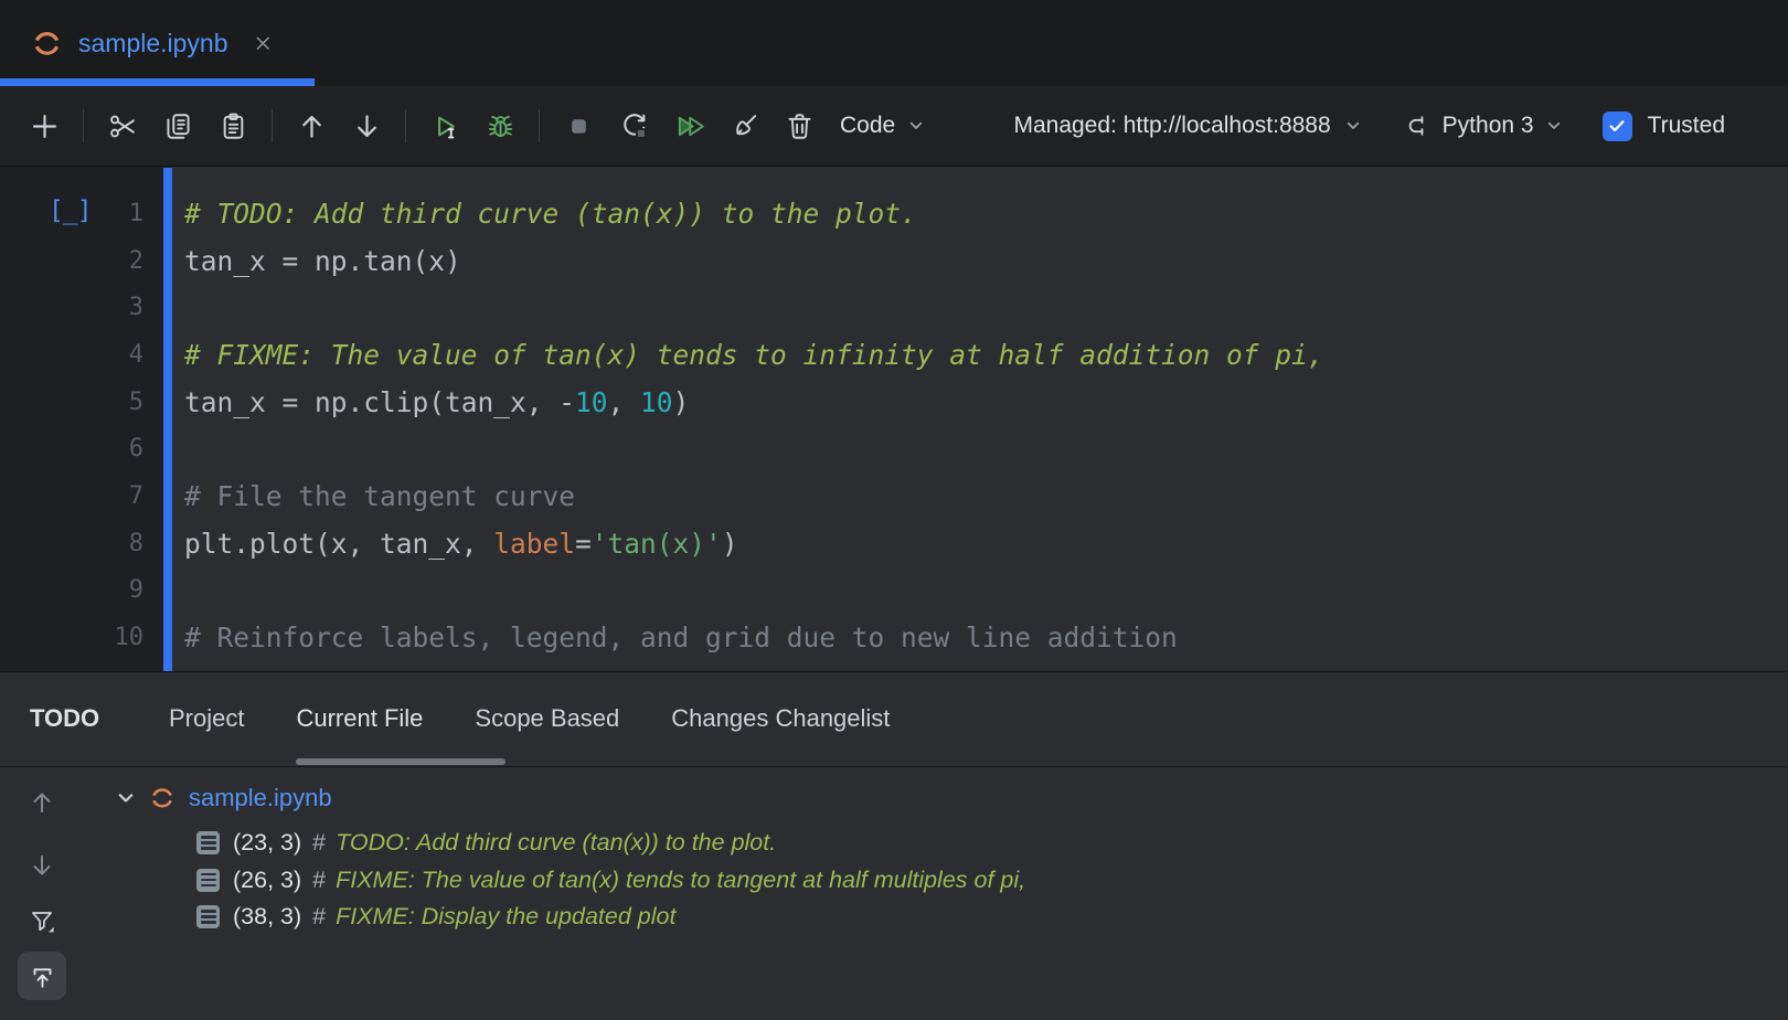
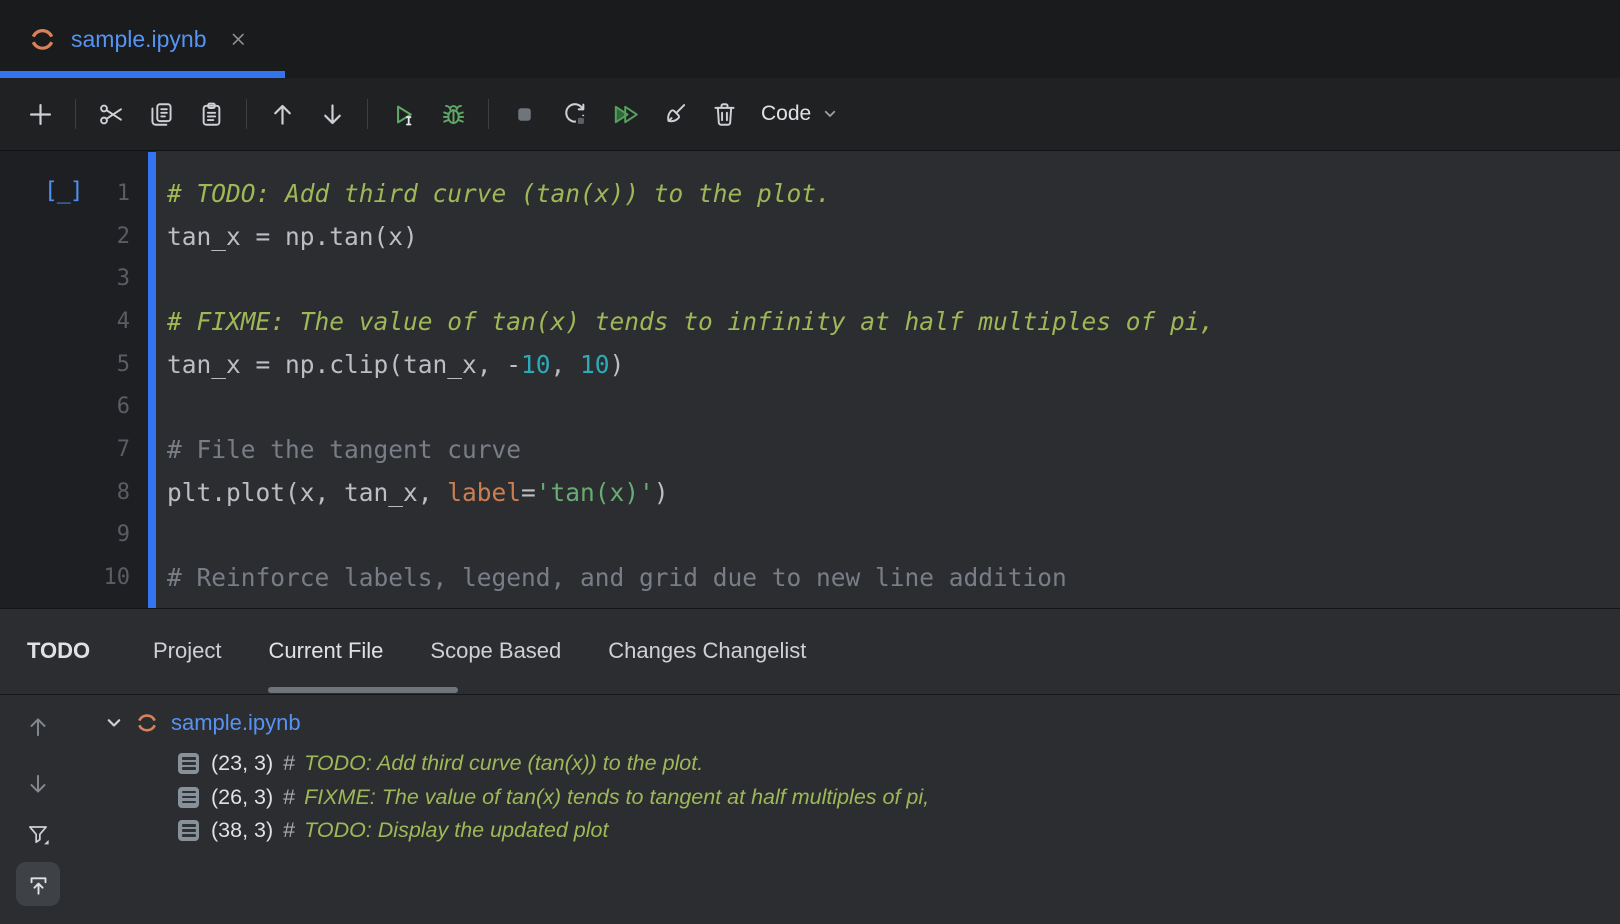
  sample.ipynb
  Code
- Managed: http://localhost:8888
- Python 3
- Trusted
  [_]
  1
  # TODO: Add third curve (tan(x)) to the plot.
  2
  tan_x = np.tan(x)
  3
  4
- # FIXME: The value of tan(x) tends to infinity at half addition of pi,
+ # FIXME: The value of tan(x) tends to infinity at half multiples of pi,
  5
  tan_x = np.clip(tan_x, -10, 10)
  6
  7
  # File the tangent curve
  8
  plt.plot(x, tan_x, label='tan(x)')
  9
  10
  # Reinforce labels, legend, and grid due to new line addition
  TODO
  Project
  Current File
  Scope Based
  Changes Changelist
  sample.ipynb
  (23, 3)
  #
  TODO: Add third curve (tan(x)) to the plot.
  (26, 3)
  #
  FIXME: The value of tan(x) tends to tangent at half multiples of pi,
  (38, 3)
  #
- FIXME: Display the updated plot
+ TODO: Display the updated plot
